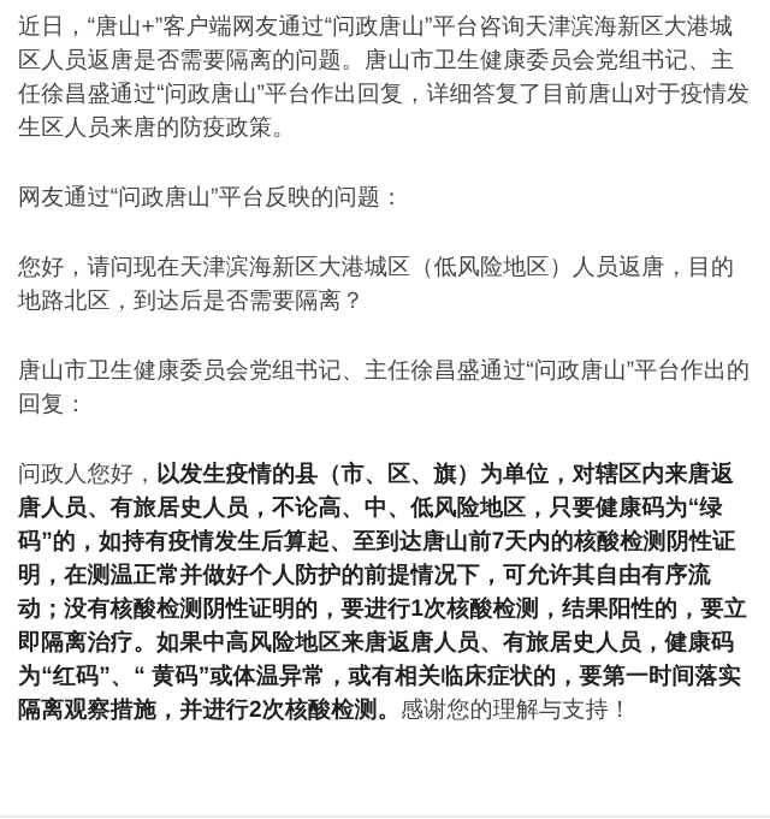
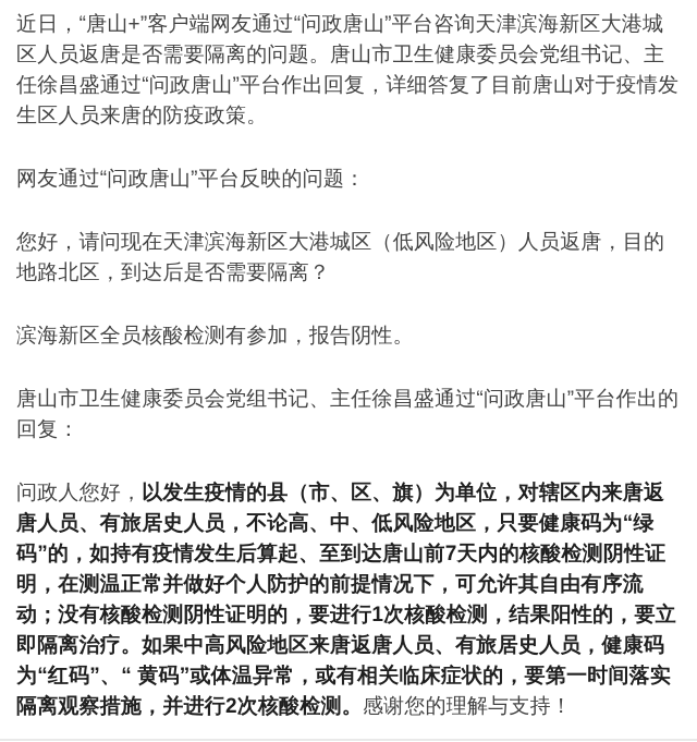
  近日，“唐山+”客户端网友通过“问政唐山”平台咨询天津滨海新区大港城区人员返唐是否需要隔离的问题。唐山市卫生健康委员会党组书记、主任徐昌盛通过“问政唐山”平台作出回复，详细答复了目前唐山对于疫情发生区人员来唐的防疫政策。
  网友通过“问政唐山”平台反映的问题：
  您好，请问现在天津滨海新区大港城区（低风险地区）人员返唐，目的地路北区，到达后是否需要隔离？
+ 滨海新区全员核酸检测有参加，报告阴性。
  唐山市卫生健康委员会党组书记、主任徐昌盛通过“问政唐山”平台作出的回复：
  问政人您好，以发生疫情的县（市、区、旗）为单位，对辖区内来唐返唐人员、有旅居史人员，不论高、中、低风险地区，只要健康码为“绿码”的，如持有疫情发生后算起、至到达唐山前7天内的核酸检测阴性证明，在测温正常并做好个人防护的前提情况下，可允许其自由有序流动；没有核酸检测阴性证明的，要进行1次核酸检测，结果阳性的，要立即隔离治疗。如果中高风险地区来唐返唐人员、有旅居史人员，健康码为“红码”、“ 黄码”或体温异常，或有相关临床症状的，要第一时间落实隔离观察措施，并进行2次核酸检测。感谢您的理解与支持！
